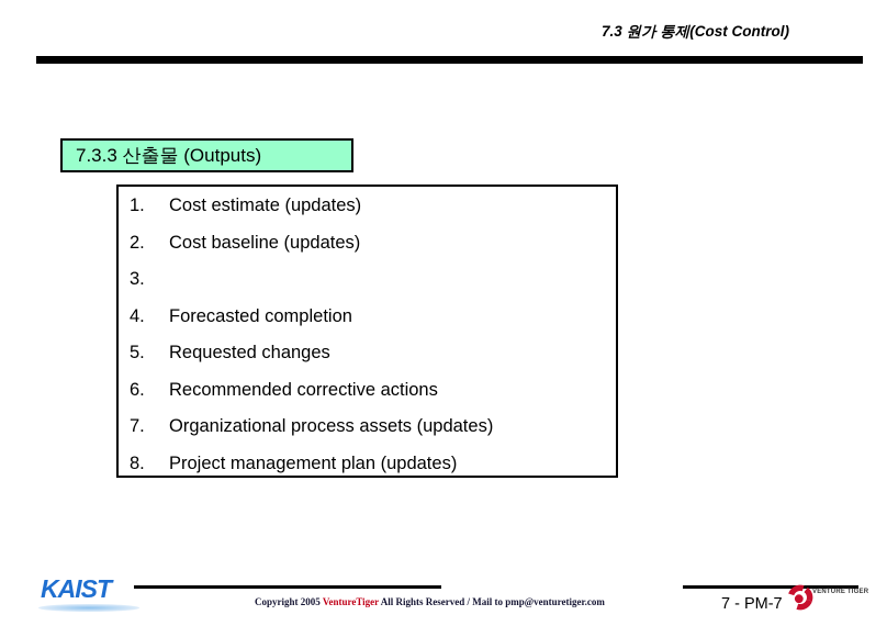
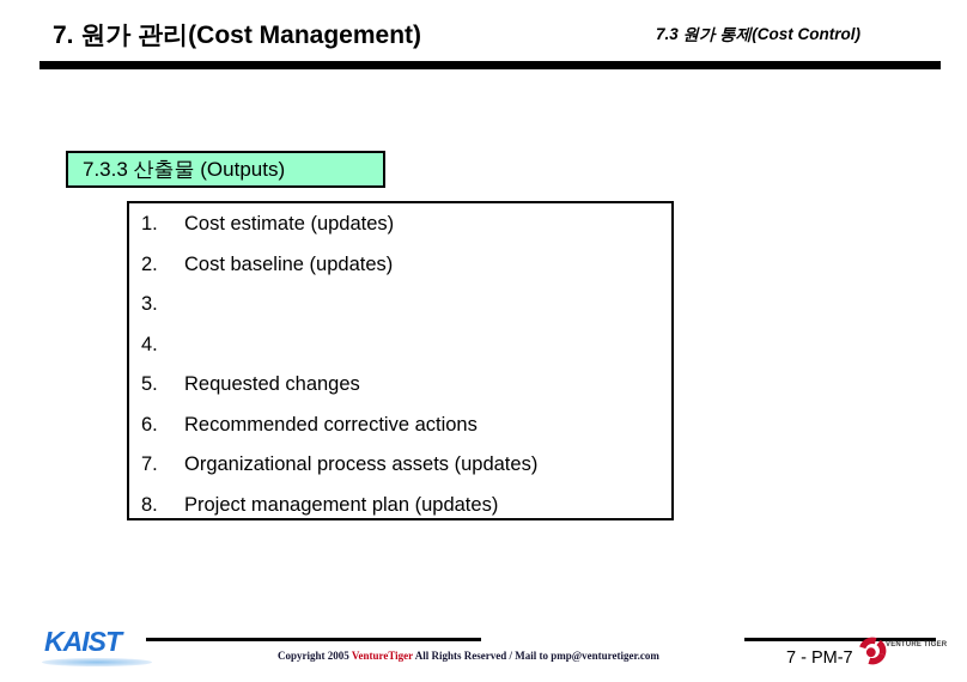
+ 7. 원가 관리(Cost Management)
  7.3 원가 통제(Cost Control)
  7.3.3 산출물 (Outputs)
  1.
  Cost estimate (updates)
  2.
  Cost baseline (updates)
  3.
  4.
- Forecasted completion
  5.
  Requested changes
  6.
  Recommended corrective actions
  7.
  Organizational process assets (updates)
  8.
  Project management plan (updates)
  KAIST
  Copyright 2005 VentureTiger All Rights Reserved / Mail to pmp@venturetiger.com
  7 - PM-7
